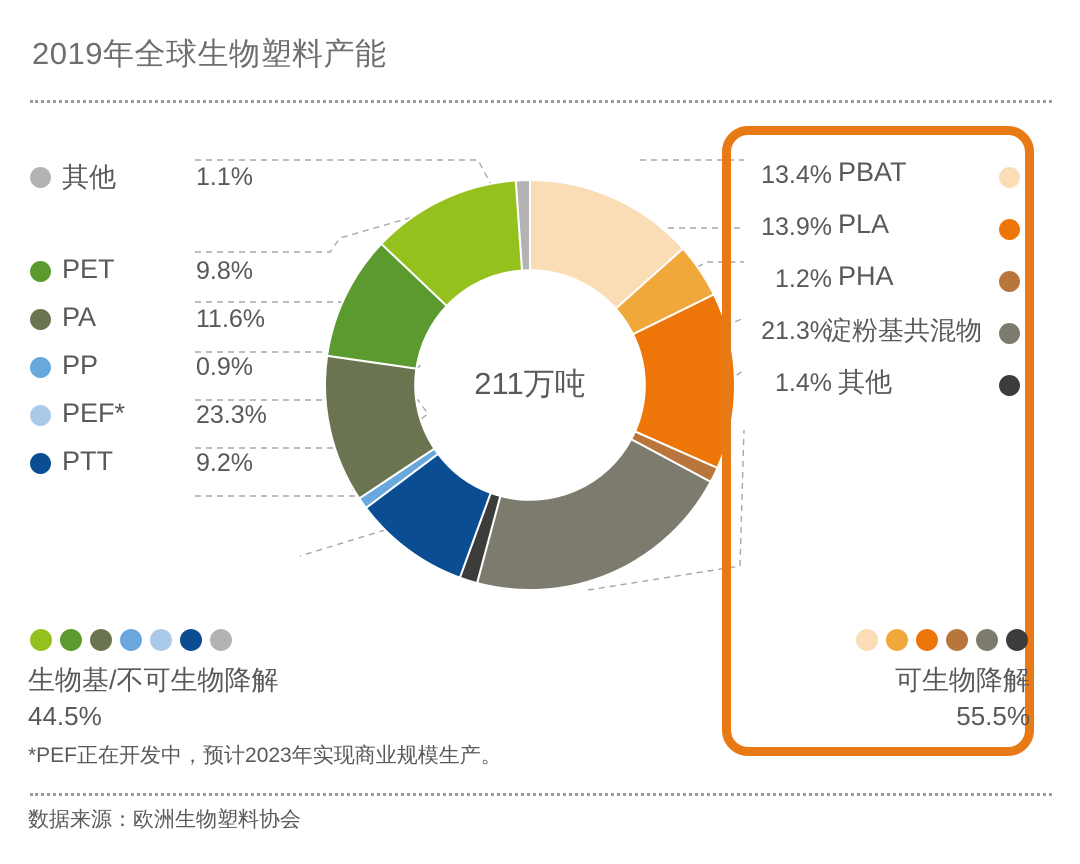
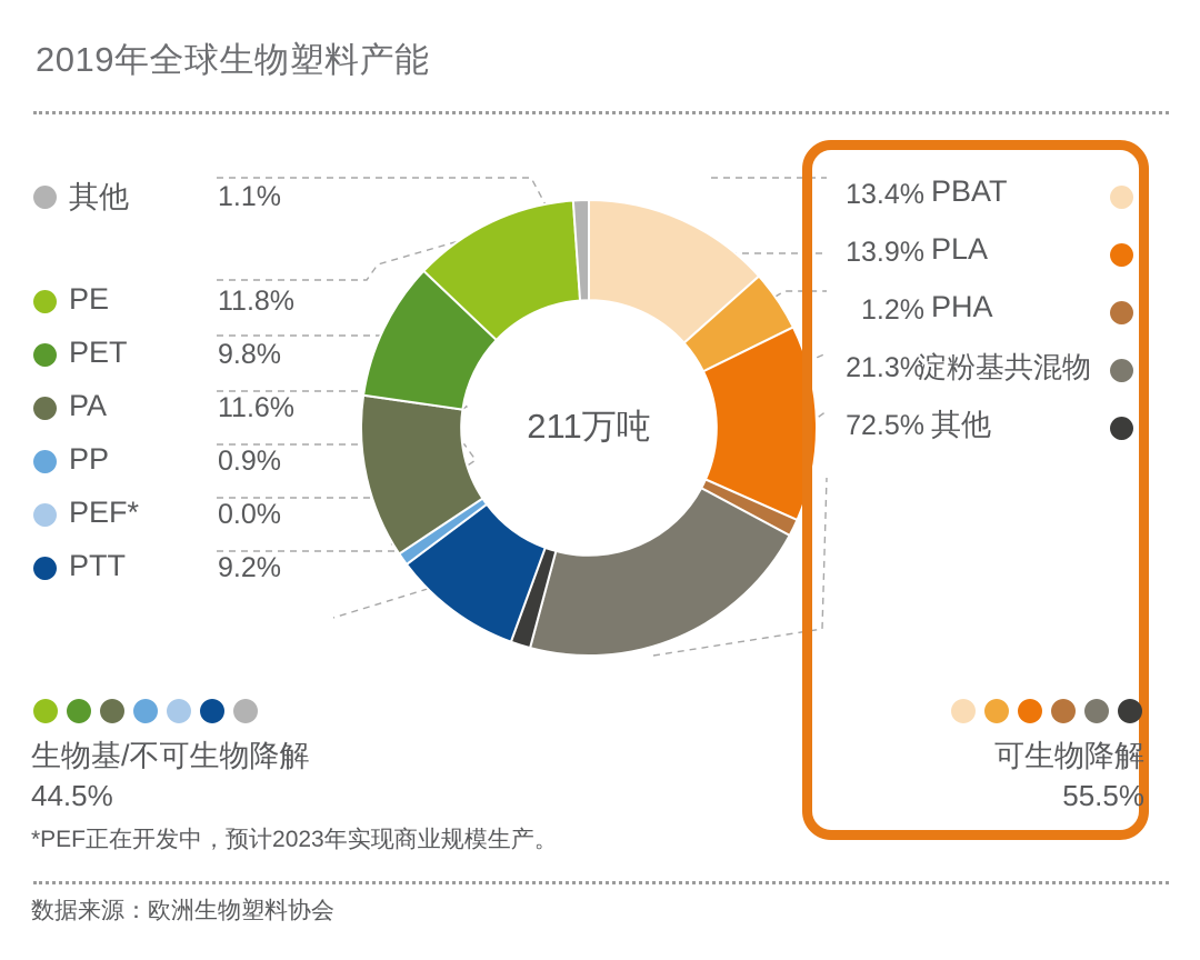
  2019年全球生物塑料产能
  其他
  1.1%
+ PE
+ 11.8%
  PET
  9.8%
  PA
  11.6%
  PP
  0.9%
  PEF*
- 23.3%
+ 0.0%
  PTT
  9.2%
  211万吨
  13.4%
  PBAT
  13.9%
  PLA
  1.2%
  PHA
  21.3%
  淀粉基共混物
- 1.4%
+ 72.5%
  其他
  生物基/不可生物降解
  44.5%
  可生物降解
  55.5%
  *PEF正在开发中，预计2023年实现商业规模生产。
  数据来源：欧洲生物塑料协会
